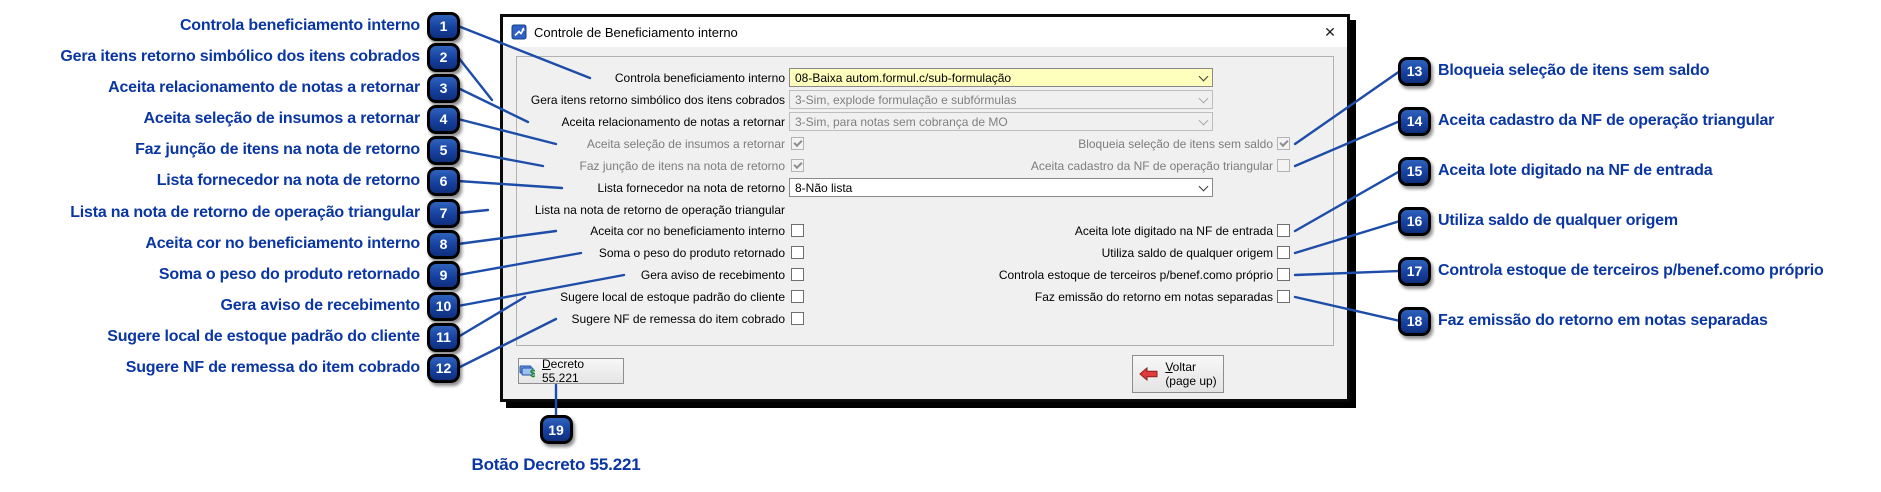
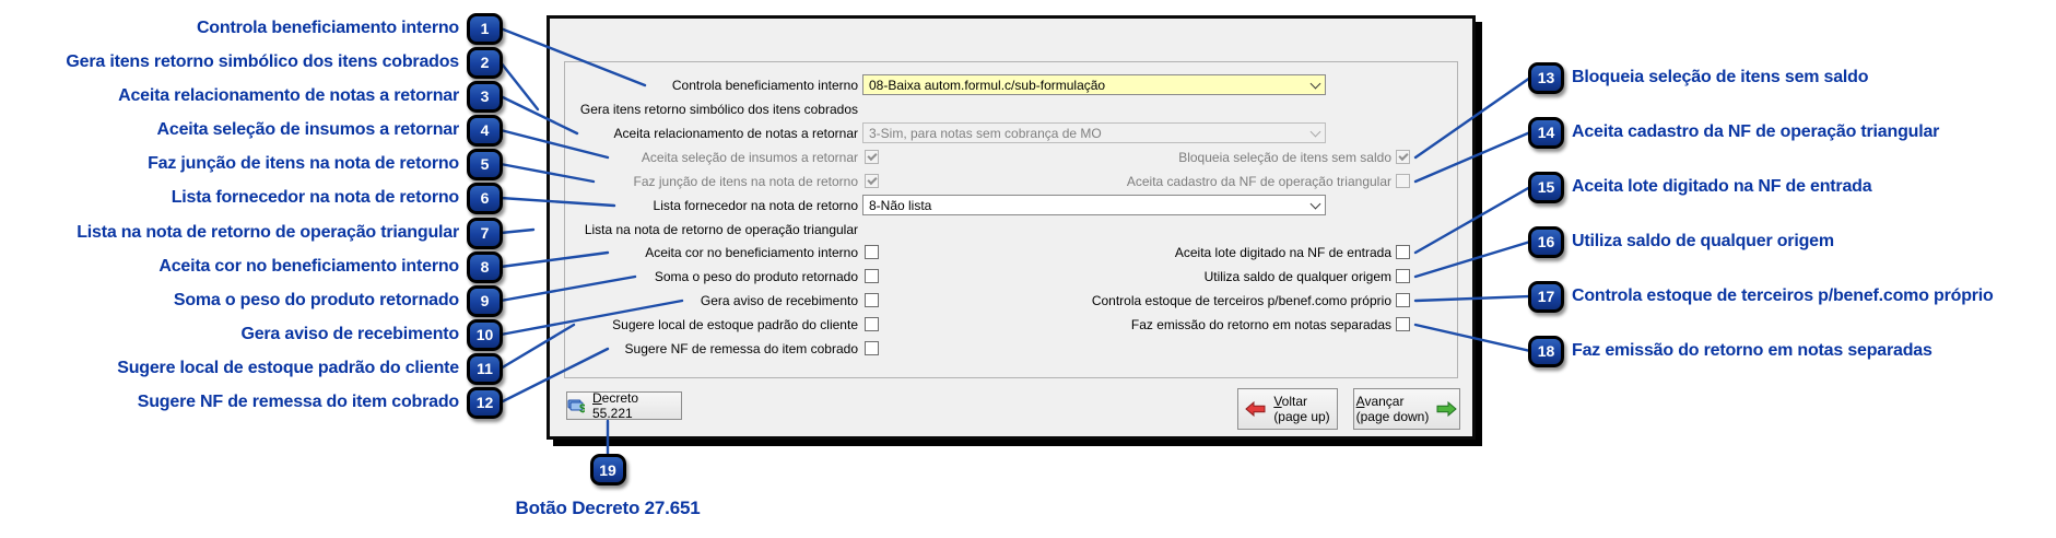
- Controle de Beneficiamento interno
- ✕
  Controla beneficiamento interno
  08-Baixa autom.formul.c/sub-formulação
  Gera itens retorno simbólico dos itens cobrados
- 3-Sim, explode formulação e subfórmulas
  Aceita relacionamento de notas a retornar
  3-Sim, para notas sem cobrança de MO
  Aceita seleção de insumos a retornar
  Bloqueia seleção de itens sem saldo
  Faz junção de itens na nota de retorno
  Aceita cadastro da NF de operação triangular
  Lista fornecedor na nota de retorno
  8-Não lista
  Lista na nota de retorno de operação triangular
  Aceita cor no beneficiamento interno
  Aceita lote digitado na NF de entrada
  Soma o peso do produto retornado
  Utiliza saldo de qualquer origem
  Gera aviso de recebimento
  Controla estoque de terceiros p/benef.como próprio
  Sugere local de estoque padrão do cliente
  Faz emissão do retorno em notas separadas
  Sugere NF de remessa do item cobrado
  $
  Decreto 55.221
  Voltar
  (page up)
+ Avançar
+ (page down)
  Controla beneficiamento interno
  1
  Gera itens retorno simbólico dos itens cobrados
  2
  Aceita relacionamento de notas a retornar
  3
  Aceita seleção de insumos a retornar
  4
  Faz junção de itens na nota de retorno
  5
  Lista fornecedor na nota de retorno
  6
  Lista na nota de retorno de operação triangular
  7
  Aceita cor no beneficiamento interno
  8
  Soma o peso do produto retornado
  9
  Gera aviso de recebimento
  10
  Sugere local de estoque padrão do cliente
  11
  Sugere NF de remessa do item cobrado
  12
  13
  Bloqueia seleção de itens sem saldo
  14
  Aceita cadastro da NF de operação triangular
  15
  Aceita lote digitado na NF de entrada
  16
  Utiliza saldo de qualquer origem
  17
  Controla estoque de terceiros p/benef.como próprio
  18
  Faz emissão do retorno em notas separadas
  19
- Botão Decreto 55.221
+ Botão Decreto 27.651
